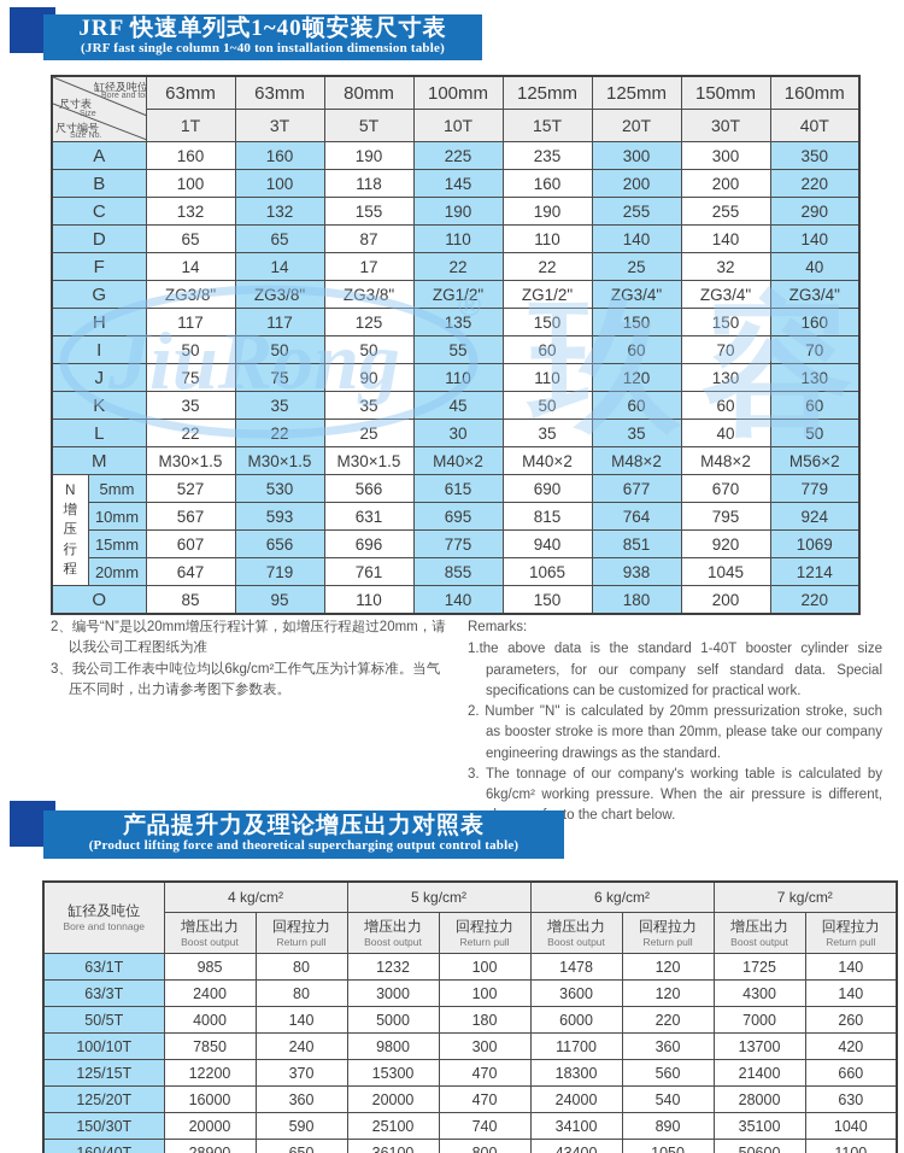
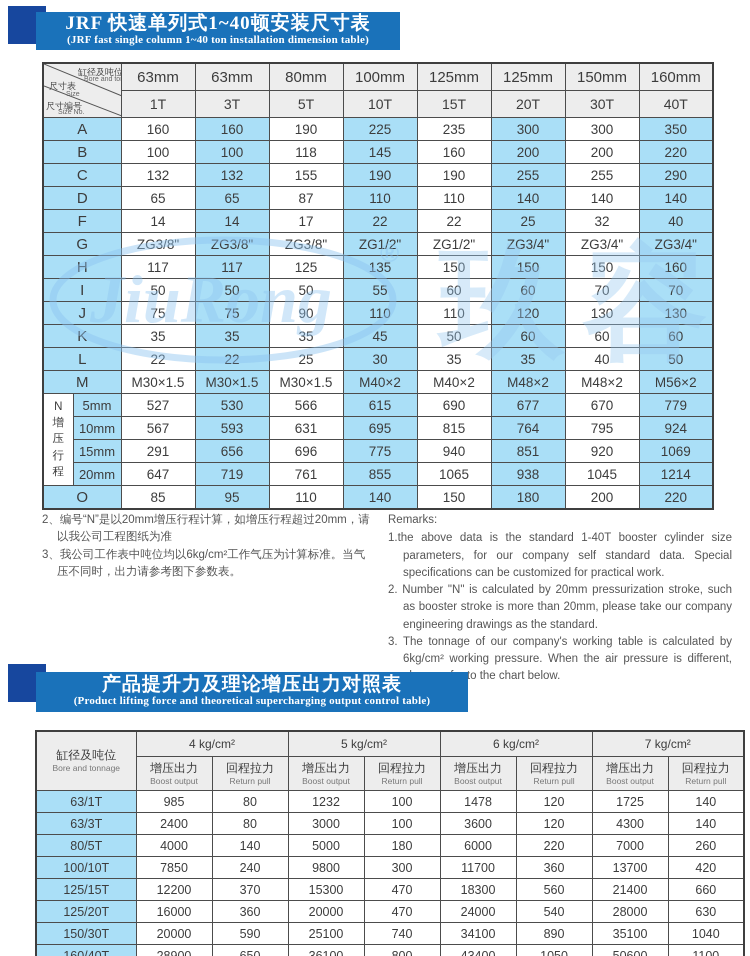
  JRF 快速单列式1~40顿安装尺寸表
  (JRF fast single column 1~40 ton installation dimension table)
  1T	3T	5T	10T	15T	20T	30T	40T
  A	160	160	190	225	235	300	300	350
  B	100	100	118	145	160	200	200	220
  C	132	132	155	190	190	255	255	290
  D	65	65	87	110	110	140	140	140
  F	14	14	17	22	22	25	32	40
  G	ZG3/8"	ZG3/8"	ZG3/8"	ZG1/2"	ZG1/2"	ZG3/4"	ZG3/4"	ZG3/4"
  H	117	117	125	135	150	150	150	160
  I	50	50	50	55	60	60	70	70
  J	75	75	90	110	110	120	130	130
  K	35	35	35	45	50	60	60	60
  L	22	22	25	30	35	35	40	50
  M	M30×1.5	M30×1.5	M30×1.5	M40×2	M40×2	M48×2	M48×2	M56×2
  N增压行程	5mm	527	530	566	615	690	677	670	779
  10mm	567	593	631	695	815	764	795	924
- 15mm	607	656	696	775	940	851	920	1069
+ 15mm	291	656	696	775	940	851	920	1069
  20mm	647	719	761	855	1065	938	1045	1214
  O	85	95	110	140	150	180	200	220
  JiuRong
  ®
  玖容
  2、编号“N”是以20mm增压行程计算，如增压行程超过20mm，请以我公司工程图纸为准
  3、我公司工作表中吨位均以6kg/cm²工作气压为计算标准。当气压不同时，出力请参考图下参数表。
  Remarks:
  1.the above data is the standard 1-40T booster cylinder size parameters, for our company self standard data. Special specifications can be customized for practical work.
  2. Number "N" is calculated by 20mm pressurization stroke, such as booster stroke is more than 20mm, please take our company engineering drawings as the standard.
  3. The tonnage of our company's working table is calculated by 6kg/cm² working pressure. When the air pressure is different, to the chart below.
  产品提升力及理论增压出力对照表
  (Product lifting force and theoretical supercharging output control table)
  缸径及吨位 Bore and tonnage	4 kg/cm²	5 kg/cm²	6 kg/cm²	7 kg/cm²
  增压出力Boost output	回程拉力Return pull	增压出力Boost output	回程拉力Return pull	增压出力Boost output	回程拉力Return pull	增压出力Boost output	回程拉力Return pull
  63/1T	985	80	1232	100	1478	120	1725	140
  63/3T	2400	80	3000	100	3600	120	4300	140
- 50/5T	4000	140	5000	180	6000	220	7000	260
+ 80/5T	4000	140	5000	180	6000	220	7000	260
  100/10T	7850	240	9800	300	11700	360	13700	420
  125/15T	12200	370	15300	470	18300	560	21400	660
  125/20T	16000	360	20000	470	24000	540	28000	630
  150/30T	20000	590	25100	740	34100	890	35100	1040
